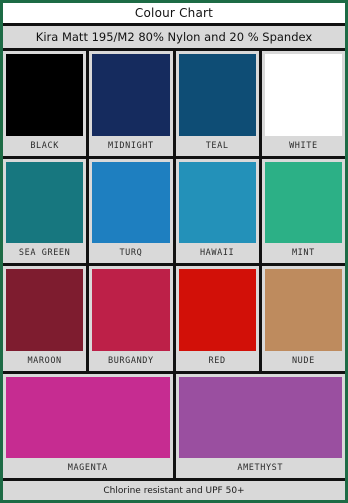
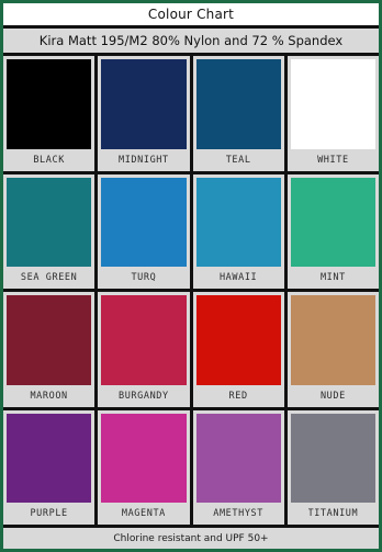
  Colour Chart
- Kira Matt 195/M2 80% Nylon and 20 % Spandex
+ Kira Matt 195/M2 80% Nylon and 72 % Spandex
  BLACK
  MIDNIGHT
  TEAL
  WHITE
  SEA GREEN
  TURQ
  HAWAII
  MINT
  MAROON
  BURGANDY
  RED
  NUDE
+ PURPLE
  MAGENTA
  AMETHYST
+ TITANIUM
  Chlorine resistant and UPF 50+
